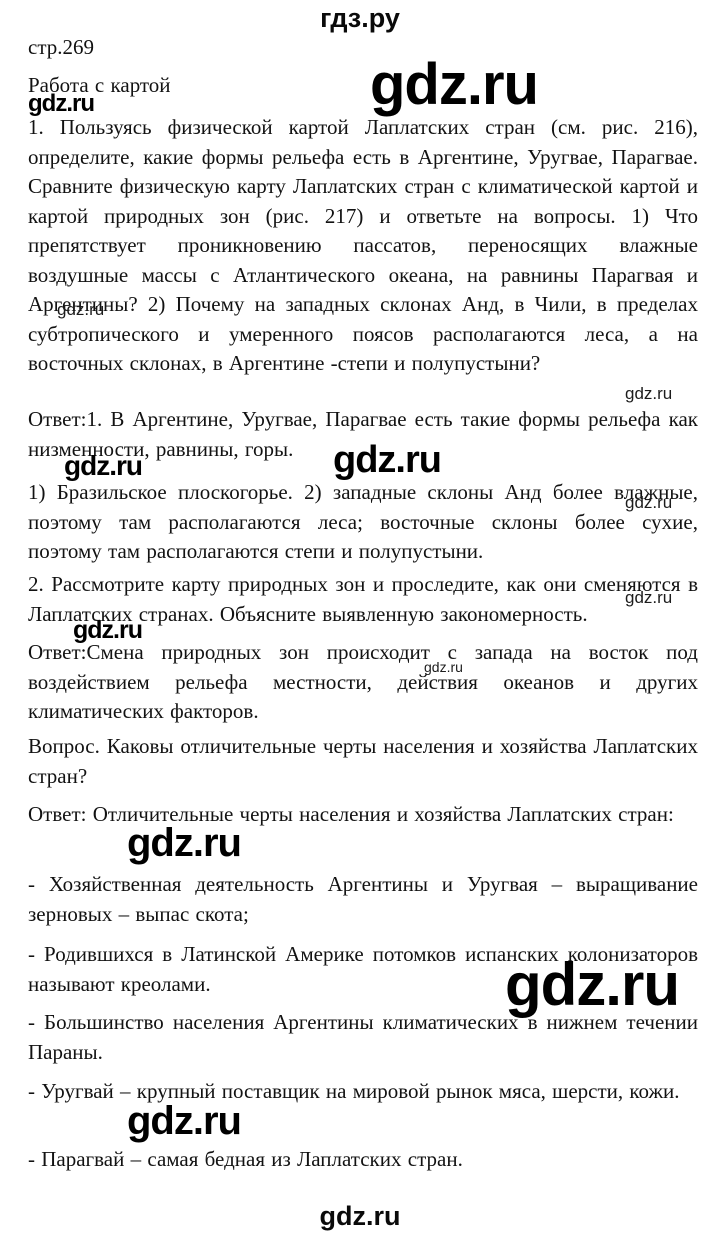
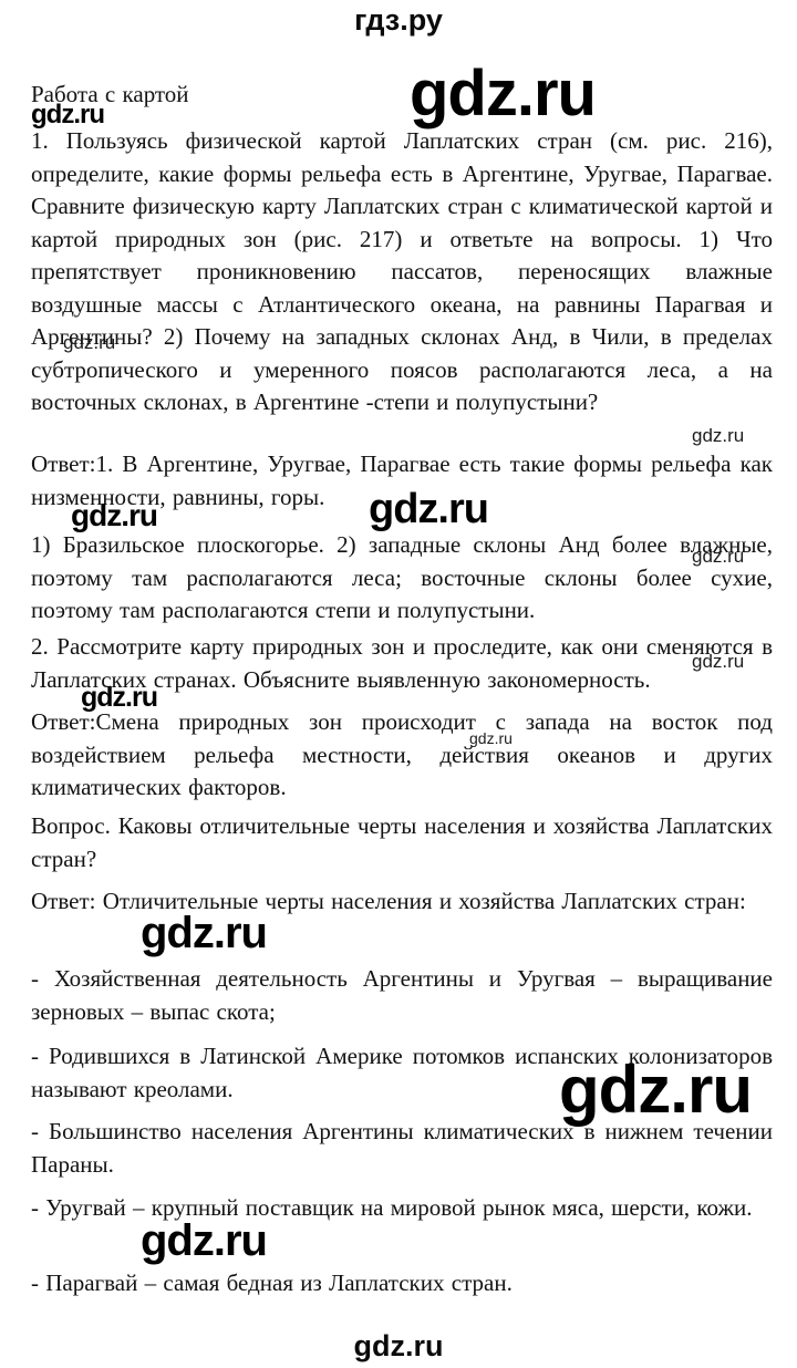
  гдз.ру
- стр.269
  Работа с картой
  1. Пользуясь физической картой Лаплатских стран (см. рис. 216), определите, какие формы рельефа есть в Аргентине, Уругвае, Парагвае. Сравните физическую карту Лаплатских стран с климатической картой и картой природных зон (рис. 217) и ответьте на вопросы. 1) Что препятствует проникновению пассатов, переносящих влажные воздушные массы с Атлантического океана, на равнины Парагвая и Аргентины? 2) Почему на западных склонах Анд, в Чили, в пределах субтропического и умеренного поясов располагаются леса, а на восточных склонах, в Аргентине -степи и полупустыни?
  Ответ:1. В Аргентине, Уругвае, Парагвае есть такие формы рельефа как низменности, равнины, горы.
  1) Бразильское плоскогорье. 2) западные склоны Анд более влажные, поэтому там располагаются леса; восточные склоны более сухие, поэтому там располагаются степи и полупустыни.
  2. Рассмотрите карту природных зон и проследите, как они сменяются в Лаплатских странах. Объясните выявленную закономерность.
  Ответ:Смена природных зон происходит с запада на восток под воздействием рельефа местности, действия океанов и других климатических факторов.
  Вопрос. Каковы отличительные черты населения и хозяйства Лаплатских стран?
  Ответ: Отличительные черты населения и хозяйства Лаплатских стран:
  - Хозяйственная деятельность Аргентины и Уругвая – выращивание зерновых – выпас скота;
  - Родившихся в Латинской Америке потомков испанских колонизаторов называют креолами.
  - Большинство населения Аргентины климатических в нижнем течении Параны.
  - Уругвай – крупный поставщик на мировой рынок мяса, шерсти, кожи.
  - Парагвай – самая бедная из Лаплатских стран.
  gdz.ru
  gdz.ru
  gdz.ru
  gdz.ru
  gdz.ru
  gdz.ru
  gdz.ru
  gdz.ru
  gdz.ru
  gdz.ru
  gdz.ru
  gdz.ru
  gdz.ru
  gdz.ru
